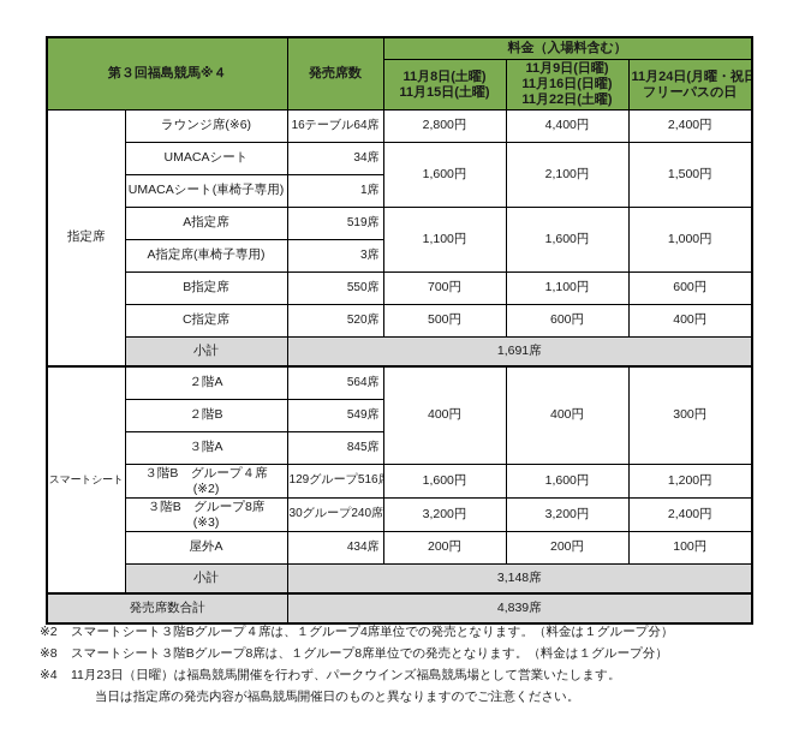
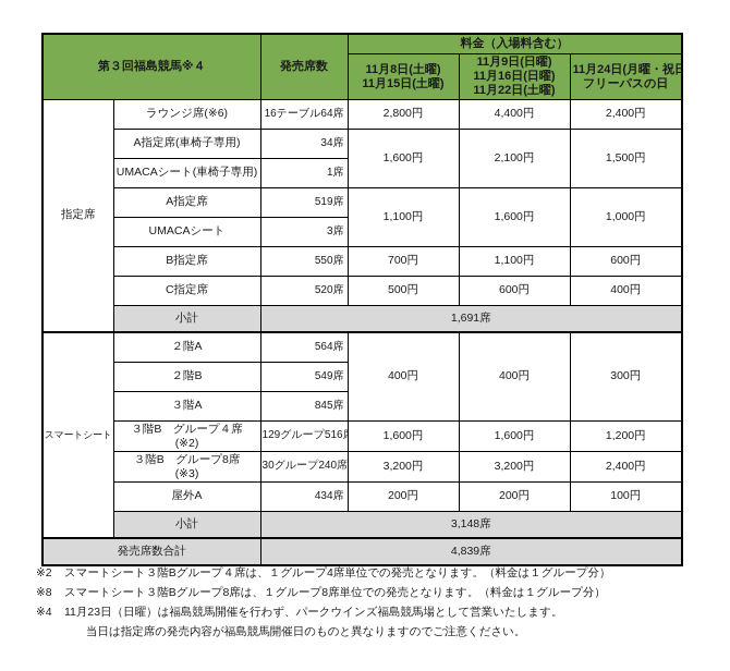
  第３回福島競馬※４	発売席数	料金（入場料含む）
  11月8日(土曜) 11月15日(土曜)	11月9日(日曜) 11月16日(日曜) 11月22日(土曜)	11月24日(月曜・祝日 フリーパスの日
  指定席	ラウンジ席(※6)	16テーブル64席	2,800円	4,400円	2,400円
- UMACAシート	34席	1,600円	2,100円	1,500円
+ A指定席(車椅子専用)	34席	1,600円	2,100円	1,500円
  UMACAシート(車椅子専用)	1席
  A指定席	519席	1,100円	1,600円	1,000円
- A指定席(車椅子専用)	3席
+ UMACAシート	3席
  B指定席	550席	700円	1,100円	600円
  C指定席	520席	500円	600円	400円
  小計	1,691席
  スマートシート	２階A	564席	400円	400円	300円
  ２階B	549席
  ３階A	845席
  ３階B グループ４席 (※2)	129グループ516	1,600円	1,600円	1,200円
  ３階B グループ8席 (※3)	30グループ240席	3,200円	3,200円	2,400円
  屋外A	434席	200円	200円	100円
  小計	3,148席
  発売席数合計	4,839席
  ※2
  スマートシート３階Bグループ４席は、１グループ4席単位での発売となります。（料金は１グループ分）
  ※8
  スマートシート３階Bグループ8席は、１グループ8席単位での発売となります。（料金は１グループ分）
  ※4
  11月23日（日曜）は福島競馬開催を行わず、パークウインズ福島競馬場として営業いたします。
  当日は指定席の発売内容が福島競馬開催日のものと異なりますのでご注意ください。
